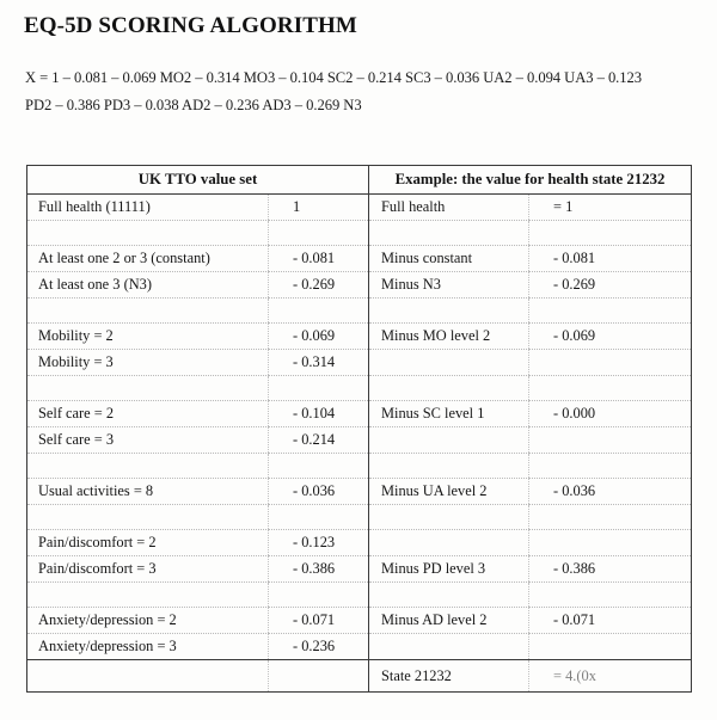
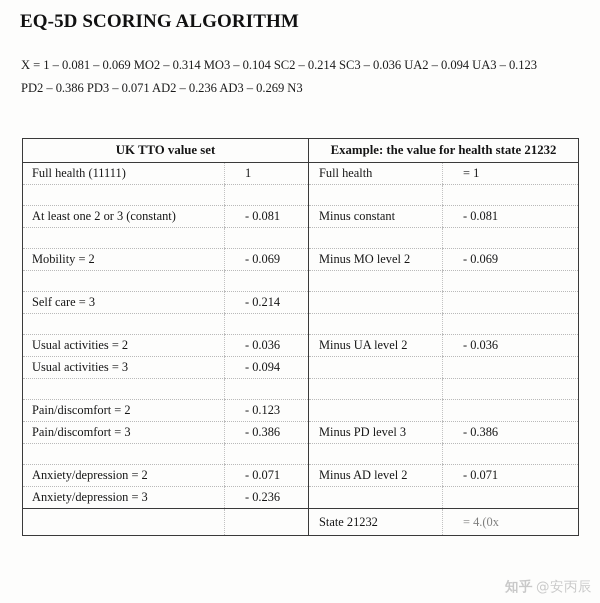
  EQ-5D SCORING ALGORITHM
  X = 1 – 0.081 – 0.069 MO2 – 0.314 MO3 – 0.104 SC2 – 0.214 SC3 – 0.036 UA2 – 0.094 UA3 – 0.123
- PD2 – 0.386 PD3 – 0.038 AD2 – 0.236 AD3 – 0.269 N3
+ PD2 – 0.386 PD3 – 0.071 AD2 – 0.236 AD3 – 0.269 N3
  UK TTO value set	Example: the value for health state 21232
  Full health (11111)	1	Full health	= 1
  At least one 2 or 3 (constant)	- 0.081	Minus constant	- 0.081
- At least one 3 (N3)	- 0.269	Minus N3	- 0.269
  Mobility = 2	- 0.069	Minus MO level 2	- 0.069
- Mobility = 3	- 0.314
- Self care = 2	- 0.104	Minus SC level 1	- 0.000
  Self care = 3	- 0.214
- Usual activities = 8	- 0.036	Minus UA level 2	- 0.036
+ Usual activities = 2	- 0.036	Minus UA level 2	- 0.036
+ Usual activities = 3	- 0.094
  Pain/discomfort = 2	- 0.123
  Pain/discomfort = 3	- 0.386	Minus PD level 3	- 0.386
  Anxiety/depression = 2	- 0.071	Minus AD level 2	- 0.071
  Anxiety/depression = 3	- 0.236
  		State 21232	= 4.(0x
+ 知乎 @安丙辰
